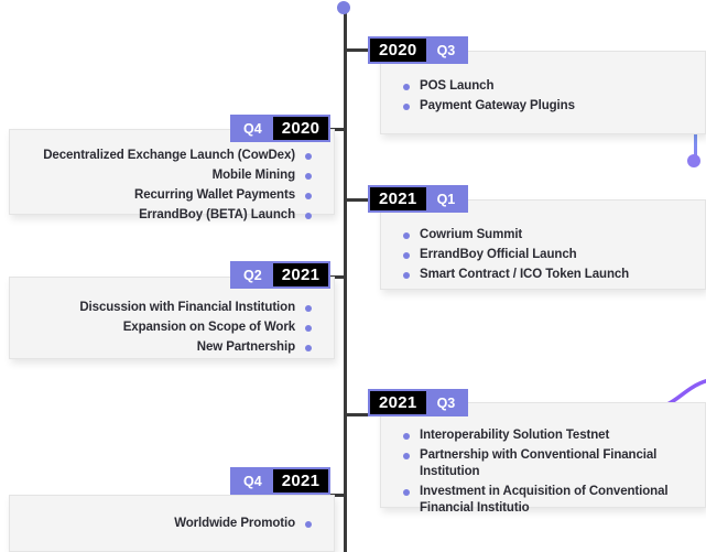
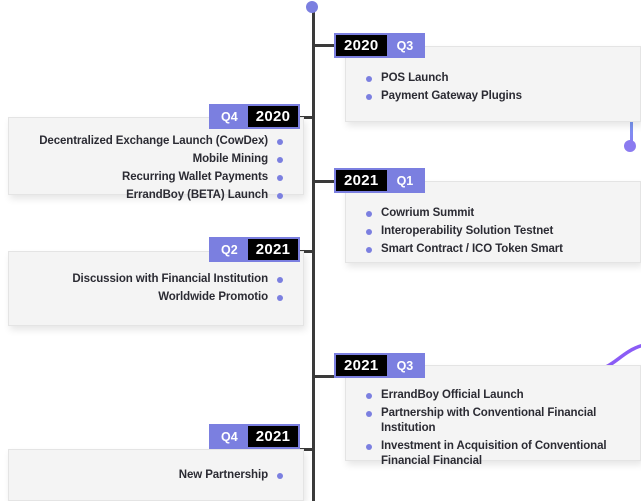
  POS Launch
  Payment Gateway Plugins
  2020
  Q3
  Decentralized Exchange Launch (CowDex)
  Mobile Mining
  Recurring Wallet Payments
  ErrandBoy (BETA) Launch
  Q4
  2020
  Cowrium Summit
- ErrandBoy Official Launch
+ Interoperability Solution Testnet
- Smart Contract / ICO Token Launch
+ Smart Contract / ICO Token Smart
  2021
  Q1
  Discussion with Financial Institution
- Expansion on Scope of Work
- New Partnership
+ Worldwide Promotio
  Q2
  2021
- Interoperability Solution Testnet
+ ErrandBoy Official Launch
  Partnership with Conventional Financial Institution
- Investment in Acquisition of Conventional Financial Institutio
+ Investment in Acquisition of Conventional Financial Financial
  2021
  Q3
- Worldwide Promotio
+ New Partnership
  Q4
  2021
